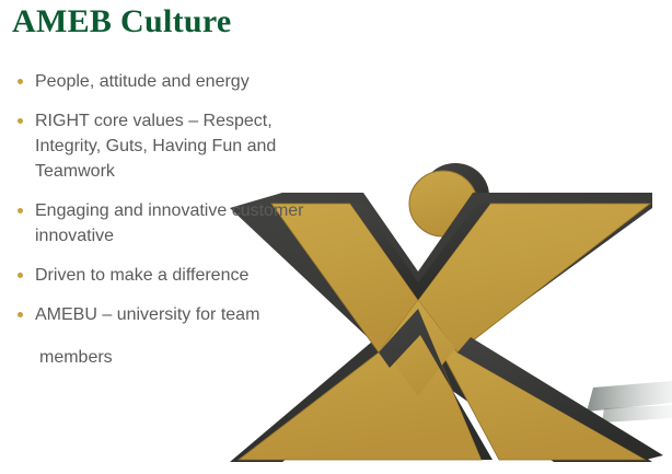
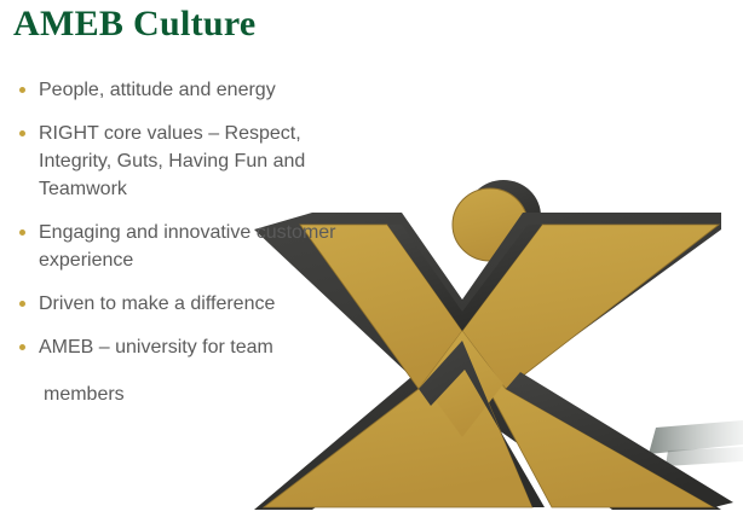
  AMEB Culture
  People, attitude and energy
  RIGHT core values – Respect, Integrity, Guts, Having Fun and Teamwork
- Engaging and innovative customer innovative
+ Engaging and innovative customer experience
  Driven to make a difference
- AMEBU – university for team
+ AMEB – university for team
  members
